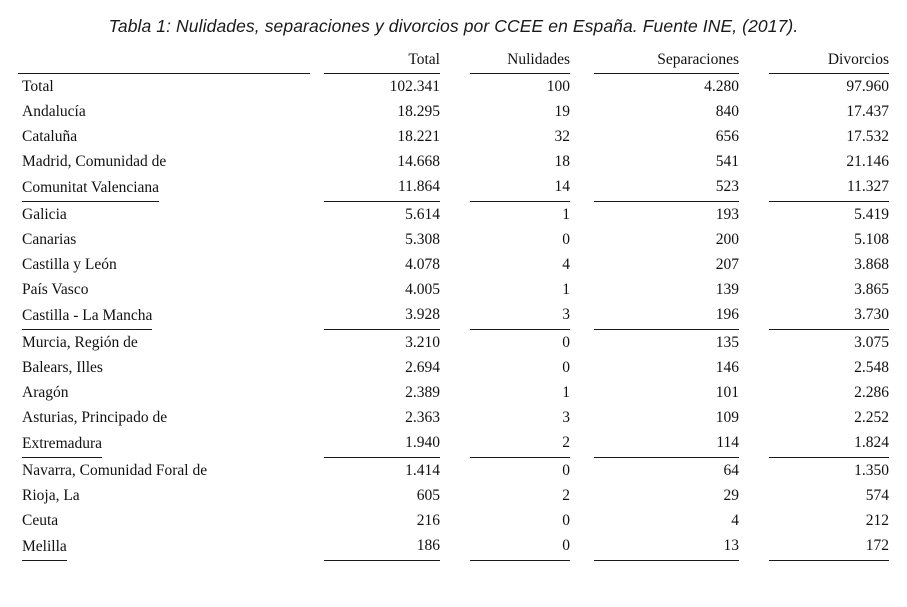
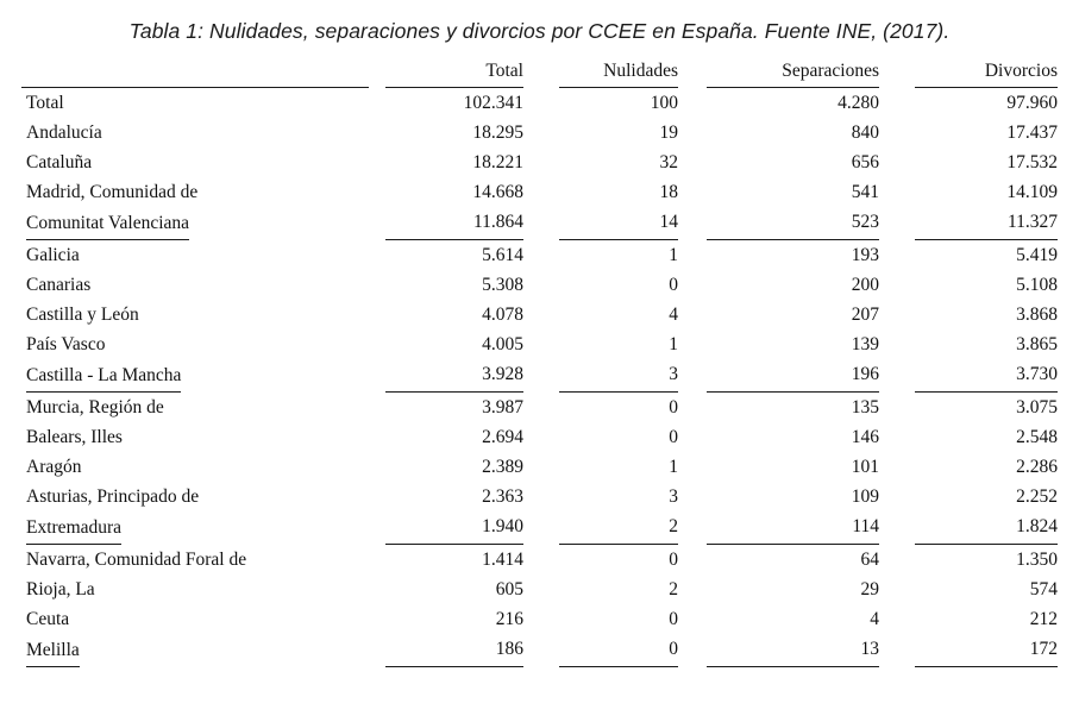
  Tabla 1: Nulidades, separaciones y divorcios por CCEE en España. Fuente INE, (2017).
  		Total		Nulidades		Separaciones		Divorcios
  Total		102.341		100		4.280		97.960
  Andalucía		18.295		19		840		17.437
  Cataluña		18.221		32		656		17.532
- Madrid, Comunidad de		14.668		18		541		21.146
+ Madrid, Comunidad de		14.668		18		541		14.109
  Comunitat Valenciana		11.864		14		523		11.327
  Galicia		5.614		1		193		5.419
  Canarias		5.308		0		200		5.108
  Castilla y León		4.078		4		207		3.868
  País Vasco		4.005		1		139		3.865
  Castilla - La Mancha		3.928		3		196		3.730
- Murcia, Región de		3.210		0		135		3.075
+ Murcia, Región de		3.987		0		135		3.075
  Balears, Illes		2.694		0		146		2.548
  Aragón		2.389		1		101		2.286
  Asturias, Principado de		2.363		3		109		2.252
  Extremadura		1.940		2		114		1.824
  Navarra, Comunidad Foral de		1.414		0		64		1.350
  Rioja, La		605		2		29		574
  Ceuta		216		0		4		212
  Melilla		186		0		13		172
